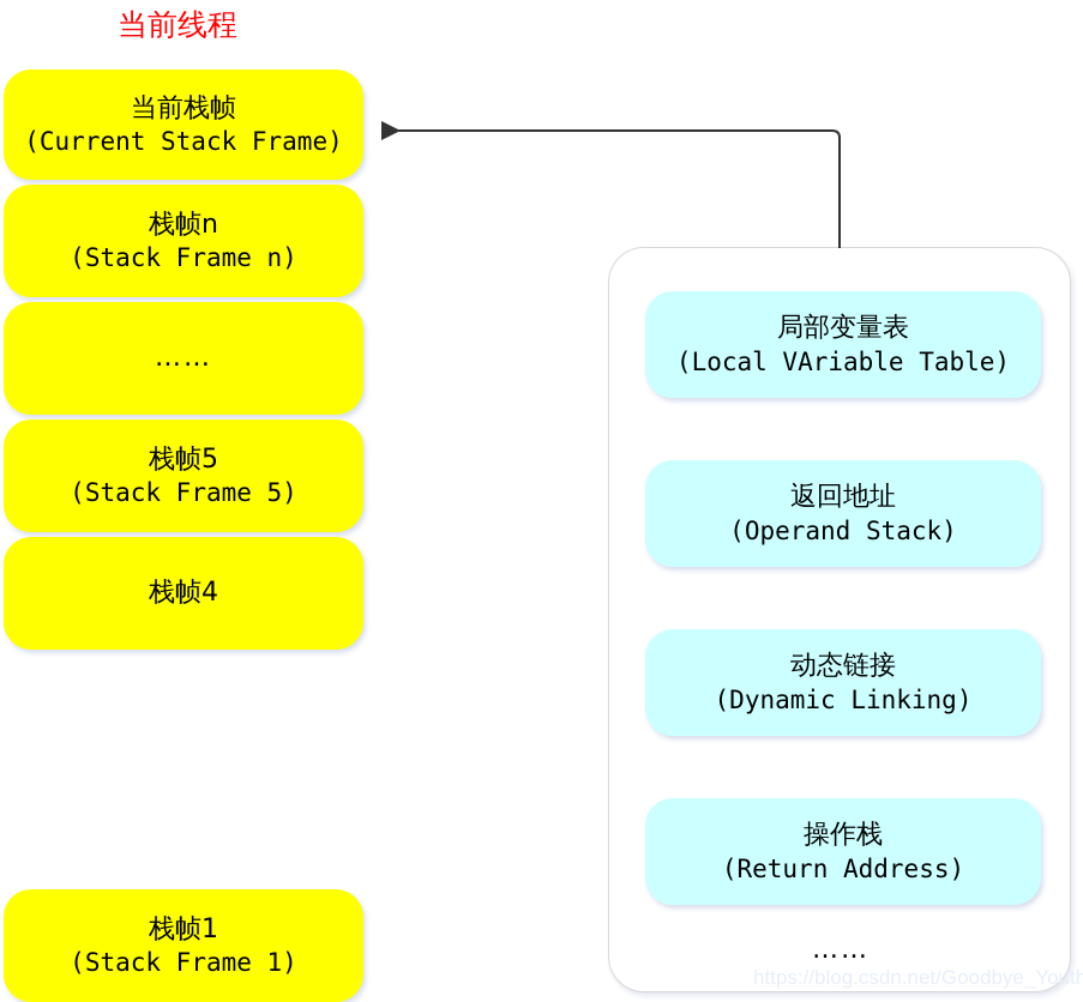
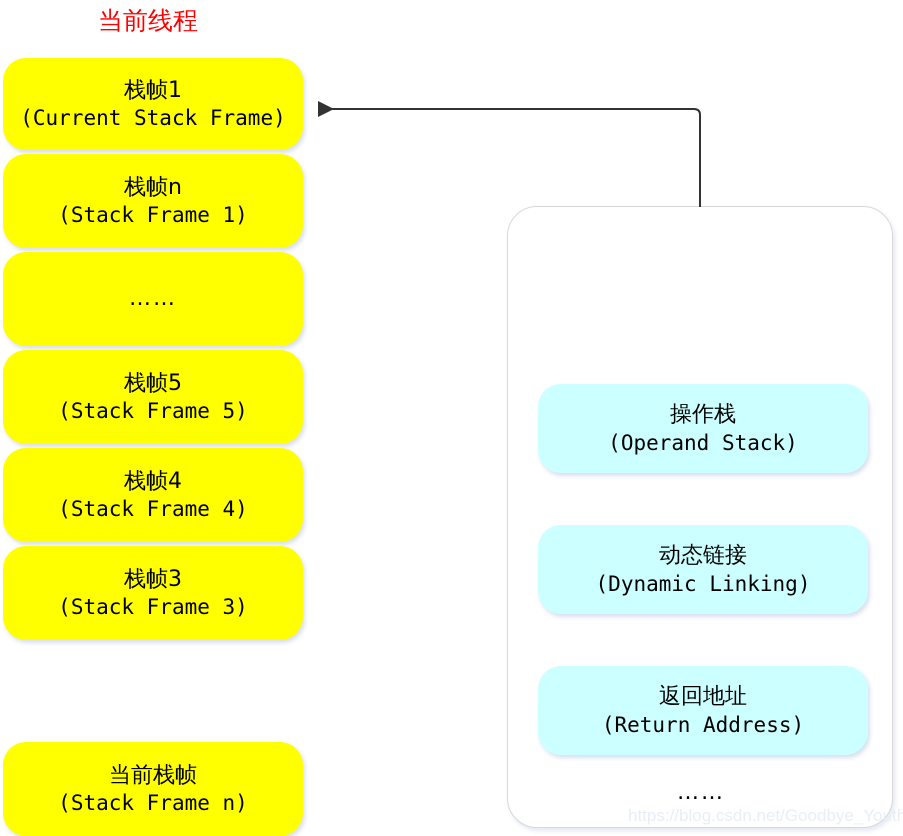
  当前线程
- 当前栈帧
+ 栈帧1
  (Current Stack Frame)
  栈帧n
- (Stack Frame n)
+ (Stack Frame 1)
  ……
  栈帧5
  (Stack Frame 5)
  栈帧4
+ (Stack Frame 4)
+ 栈帧3
+ (Stack Frame 3)
- 栈帧1
+ 当前栈帧
- (Stack Frame 1)
+ (Stack Frame n)
  ……
- 局部变量表
- (Local VAriable Table)
- 返回地址
+ 操作栈
  (Operand Stack)
  动态链接
  (Dynamic Linking)
- 操作栈
+ 返回地址
  (Return Address)
  https://blog.csdn.net/Goodbye_Youth
